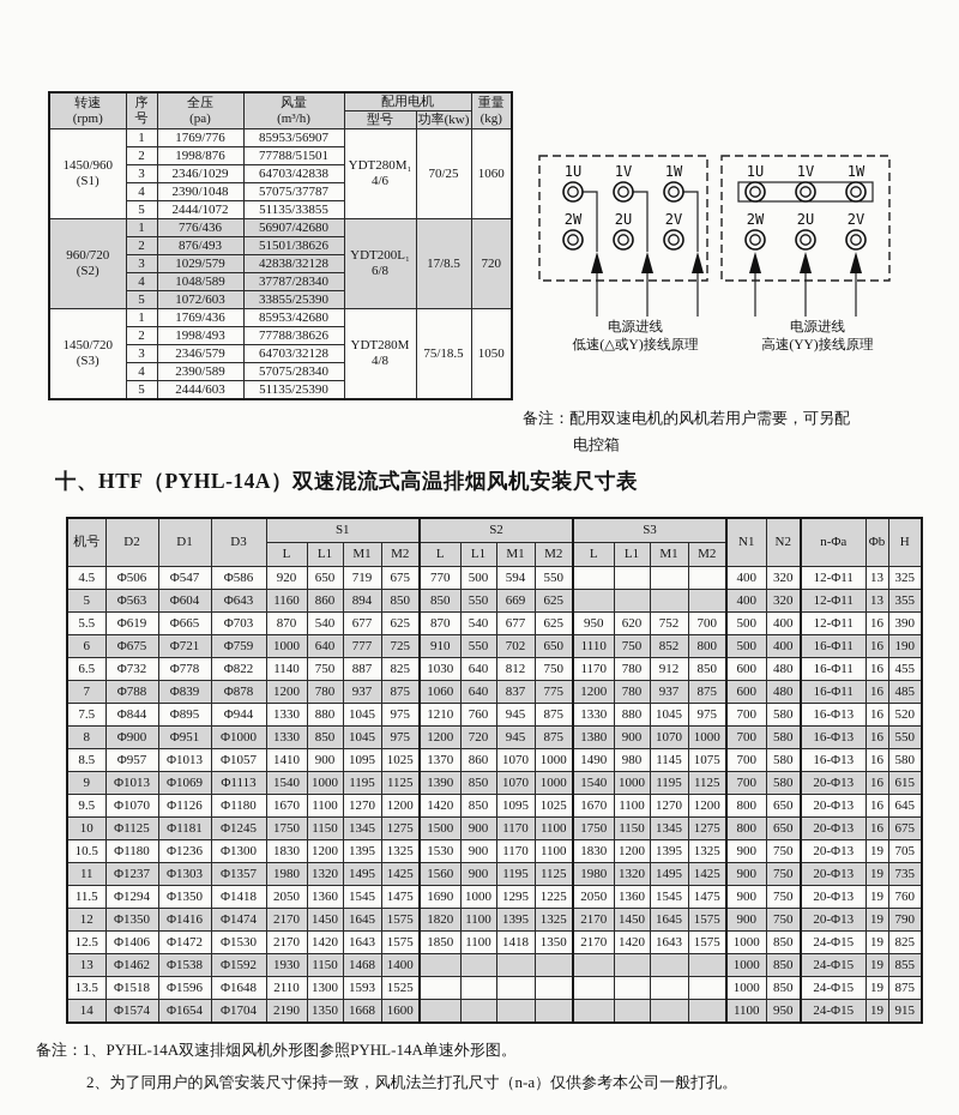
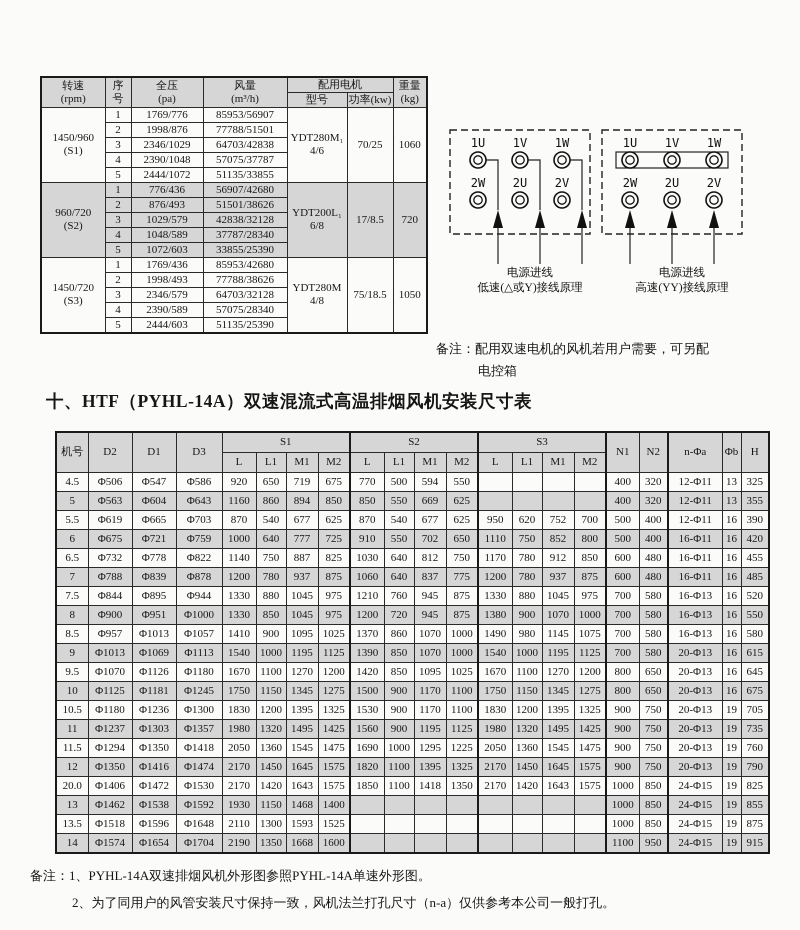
  转速 (rpm)	序 号	全压 (pa)	风量 (m³/h)	配用电机	重量 (kg)
  型号	功率(kw)
  1450/960 (S1)	1	1769/776	85953/56907	YDT280M₁ 4/6	70/25	1060
  2	1998/876	77788/51501
  3	2346/1029	64703/42838
  4	2390/1048	57075/37787
  5	2444/1072	51135/33855
  960/720 (S2)	1	776/436	56907/42680	YDT200L₁ 6/8	17/8.5	720
  2	876/493	51501/38626
  3	1029/579	42838/32128
  4	1048/589	37787/28340
  5	1072/603	33855/25390
  1450/720 (S3)	1	1769/436	85953/42680	YDT280M 4/8	75/18.5	1050
  2	1998/493	77788/38626
  3	2346/579	64703/32128
  4	2390/589	57075/28340
  5	2444/603	51135/25390
  1U
  1V
  1W
  2W
  2U
  2V
  电源进线
  低速(△或Y)接线原理
  1U
  1V
  1W
  2W
  2U
  2V
  电源进线
  高速(YY)接线原理
  备注：配用双速电机的风机若用户需要，可另配
  电控箱
  十、HTF（PYHL-14A）双速混流式高温排烟风机安装尺寸表
  机号	D2	D1	D3	S1	S2	S3	N1	N2	n-Φa	Φb	H
  L	L1	M1	M2	L	L1	M1	M2	L	L1	M1	M2
  4.5	Φ506	Φ547	Φ586	920	650	719	675	770	500	594	550					400	320	12-Φ11	13	325
  5	Φ563	Φ604	Φ643	1160	860	894	850	850	550	669	625					400	320	12-Φ11	13	355
  5.5	Φ619	Φ665	Φ703	870	540	677	625	870	540	677	625	950	620	752	700	500	400	12-Φ11	16	390
- 6	Φ675	Φ721	Φ759	1000	640	777	725	910	550	702	650	1110	750	852	800	500	400	16-Φ11	16	190
+ 6	Φ675	Φ721	Φ759	1000	640	777	725	910	550	702	650	1110	750	852	800	500	400	16-Φ11	16	420
  6.5	Φ732	Φ778	Φ822	1140	750	887	825	1030	640	812	750	1170	780	912	850	600	480	16-Φ11	16	455
  7	Φ788	Φ839	Φ878	1200	780	937	875	1060	640	837	775	1200	780	937	875	600	480	16-Φ11	16	485
  7.5	Φ844	Φ895	Φ944	1330	880	1045	975	1210	760	945	875	1330	880	1045	975	700	580	16-Φ13	16	520
  8	Φ900	Φ951	Φ1000	1330	850	1045	975	1200	720	945	875	1380	900	1070	1000	700	580	16-Φ13	16	550
  8.5	Φ957	Φ1013	Φ1057	1410	900	1095	1025	1370	860	1070	1000	1490	980	1145	1075	700	580	16-Φ13	16	580
  9	Φ1013	Φ1069	Φ1113	1540	1000	1195	1125	1390	850	1070	1000	1540	1000	1195	1125	700	580	20-Φ13	16	615
  9.5	Φ1070	Φ1126	Φ1180	1670	1100	1270	1200	1420	850	1095	1025	1670	1100	1270	1200	800	650	20-Φ13	16	645
  10	Φ1125	Φ1181	Φ1245	1750	1150	1345	1275	1500	900	1170	1100	1750	1150	1345	1275	800	650	20-Φ13	16	675
  10.5	Φ1180	Φ1236	Φ1300	1830	1200	1395	1325	1530	900	1170	1100	1830	1200	1395	1325	900	750	20-Φ13	19	705
  11	Φ1237	Φ1303	Φ1357	1980	1320	1495	1425	1560	900	1195	1125	1980	1320	1495	1425	900	750	20-Φ13	19	735
  11.5	Φ1294	Φ1350	Φ1418	2050	1360	1545	1475	1690	1000	1295	1225	2050	1360	1545	1475	900	750	20-Φ13	19	760
  12	Φ1350	Φ1416	Φ1474	2170	1450	1645	1575	1820	1100	1395	1325	2170	1450	1645	1575	900	750	20-Φ13	19	790
- 12.5	Φ1406	Φ1472	Φ1530	2170	1420	1643	1575	1850	1100	1418	1350	2170	1420	1643	1575	1000	850	24-Φ15	19	825
+ 20.0	Φ1406	Φ1472	Φ1530	2170	1420	1643	1575	1850	1100	1418	1350	2170	1420	1643	1575	1000	850	24-Φ15	19	825
  13	Φ1462	Φ1538	Φ1592	1930	1150	1468	1400									1000	850	24-Φ15	19	855
  13.5	Φ1518	Φ1596	Φ1648	2110	1300	1593	1525									1000	850	24-Φ15	19	875
  14	Φ1574	Φ1654	Φ1704	2190	1350	1668	1600									1100	950	24-Φ15	19	915
  备注：1、PYHL-14A双速排烟风机外形图参照PYHL-14A单速外形图。
  2、为了同用户的风管安装尺寸保持一致，风机法兰打孔尺寸（n-a）仅供参考本公司一般打孔。
